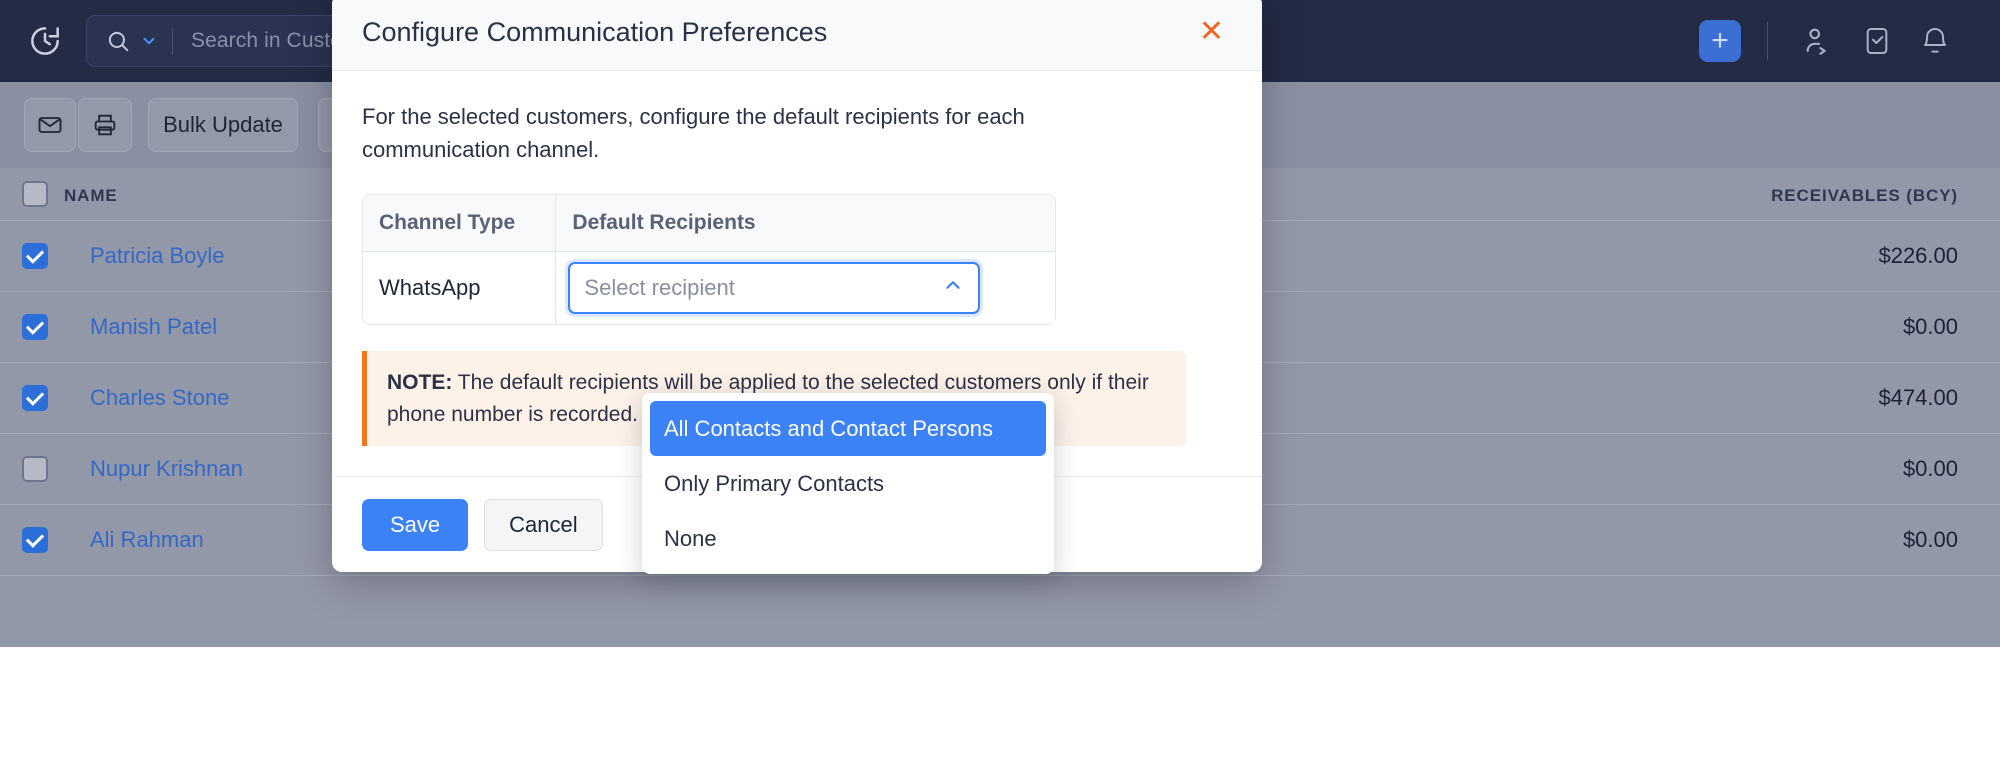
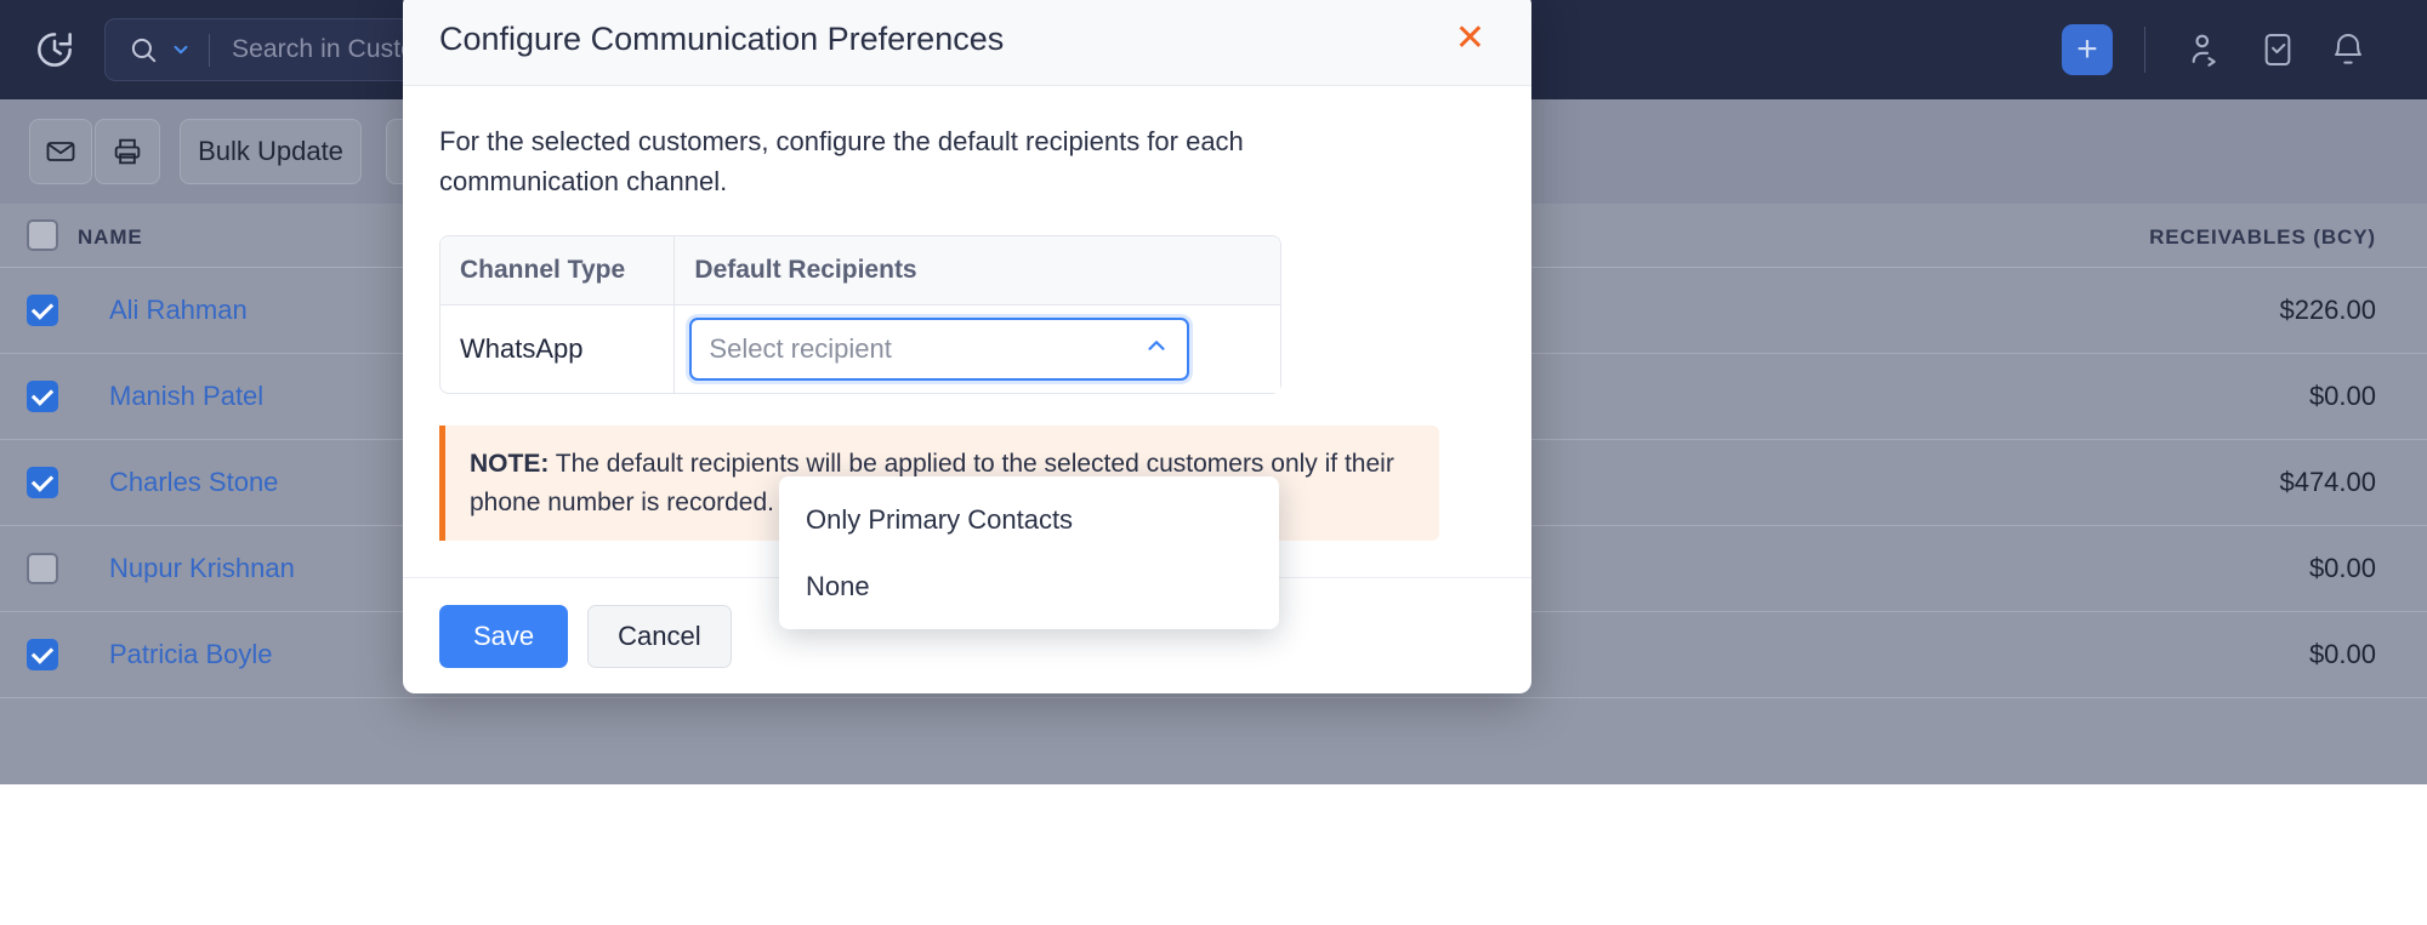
  +
  Bulk Update
  NAME
  RECEIVABLES (BCY)
- Patricia Boyle
+ Ali Rahman
  $226.00
  Manish Patel
  $0.00
  Charles Stone
  $474.00
  Nupur Krishnan
  $0.00
- Ali Rahman
+ Patricia Boyle
  $0.00
  Configure Communication Preferences
  ✕
  For the selected customers, configure the default recipients for each communication channel.
  Channel Type	Default Recipients
  WhatsApp	Select recipient
  NOTE: The default recipients will be applied to the selected customers only if their phone number is recorded.
- All Contacts and Contact Persons
  Only Primary Contacts
  None
  Save
  Cancel
